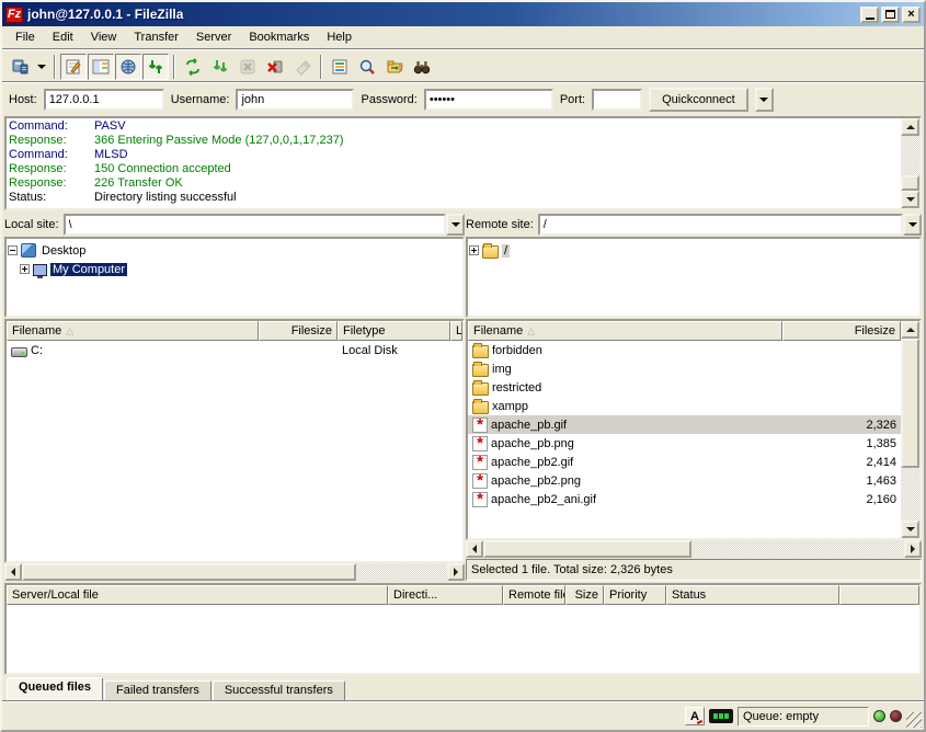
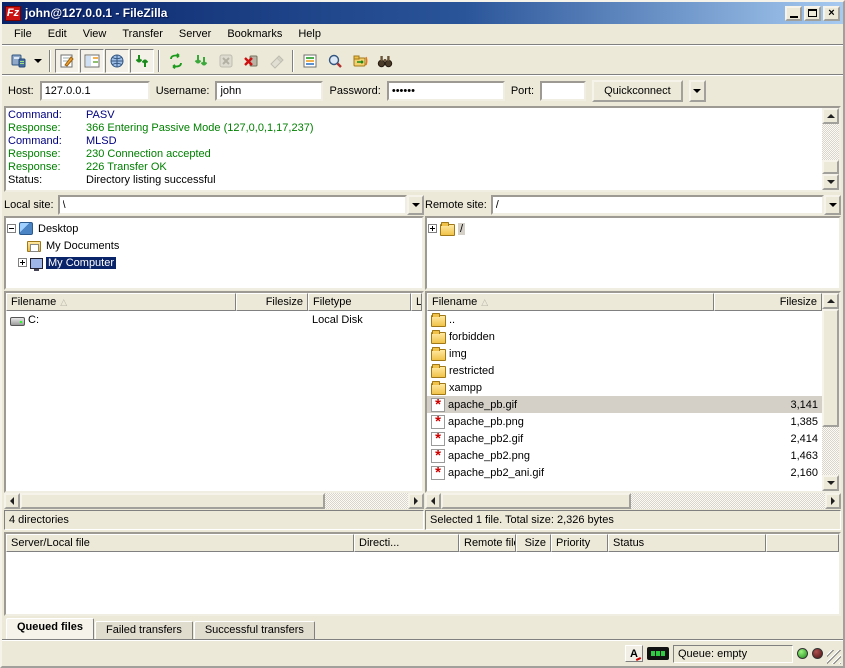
  Fz
  john@127.0.0.1 - FileZilla
  ×
  File
  Edit
  View
  Transfer
  Server
  Bookmarks
  Help
  Host:
  127.0.0.1
  Username:
  john
  Password:
  ••••••
  Port:
  Quickconnect
  Command:
  PASV
  Response:
  366 Entering Passive Mode (127,0,0,1,17,237)
  Command:
  MLSD
  Response:
- 150 Connection accepted
+ 230 Connection accepted
  Response:
  226 Transfer OK
  Status:
  Directory listing successful
  Local site:
  \
  Desktop
+ My Documents
  My Computer
  Filename
  Filesize
  Filetype
  L
  C:
  Local Disk
+ 4 directories
  Remote site:
  /
  /
  Filename
  Filesize
+ ..
  forbidden
  img
  restricted
  xampp
  *
  apache_pb.gif
- 2,326
+ 3,141
  *
  apache_pb.png
  1,385
  *
  apache_pb2.gif
  2,414
  *
  apache_pb2.png
  1,463
  *
  apache_pb2_ani.gif
  2,160
  Selected 1 file. Total size: 2,326 bytes
  Server/Local file
  Directi...
  Remote fil
  Size
  Priority
  Status
  Queued files
  Failed transfers
  Successful transfers
  A
  Queue: empty
